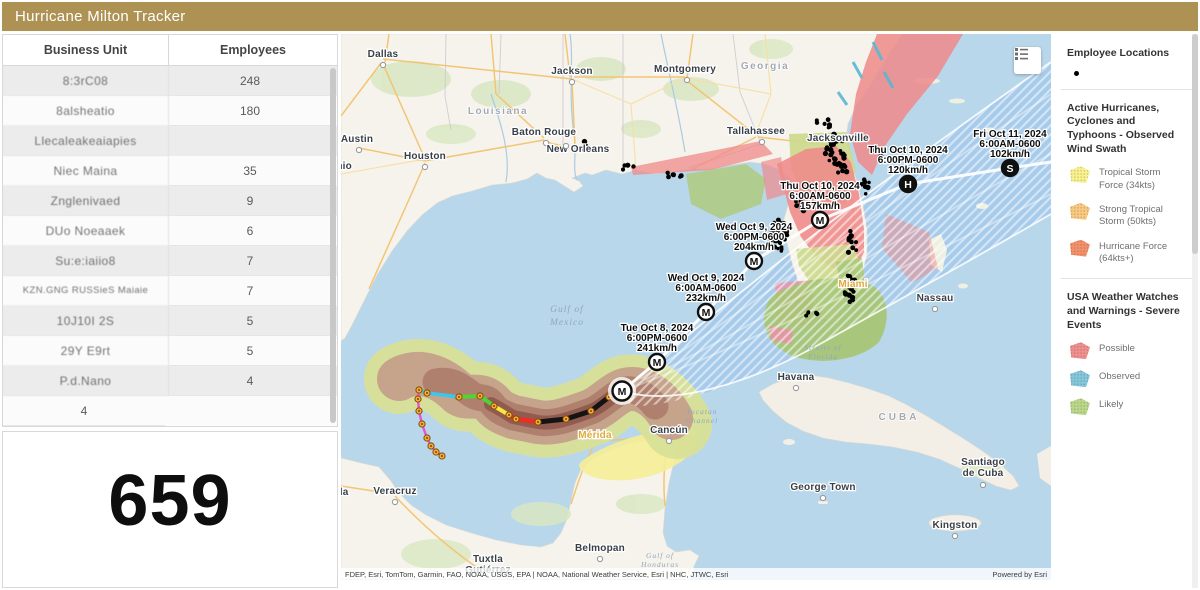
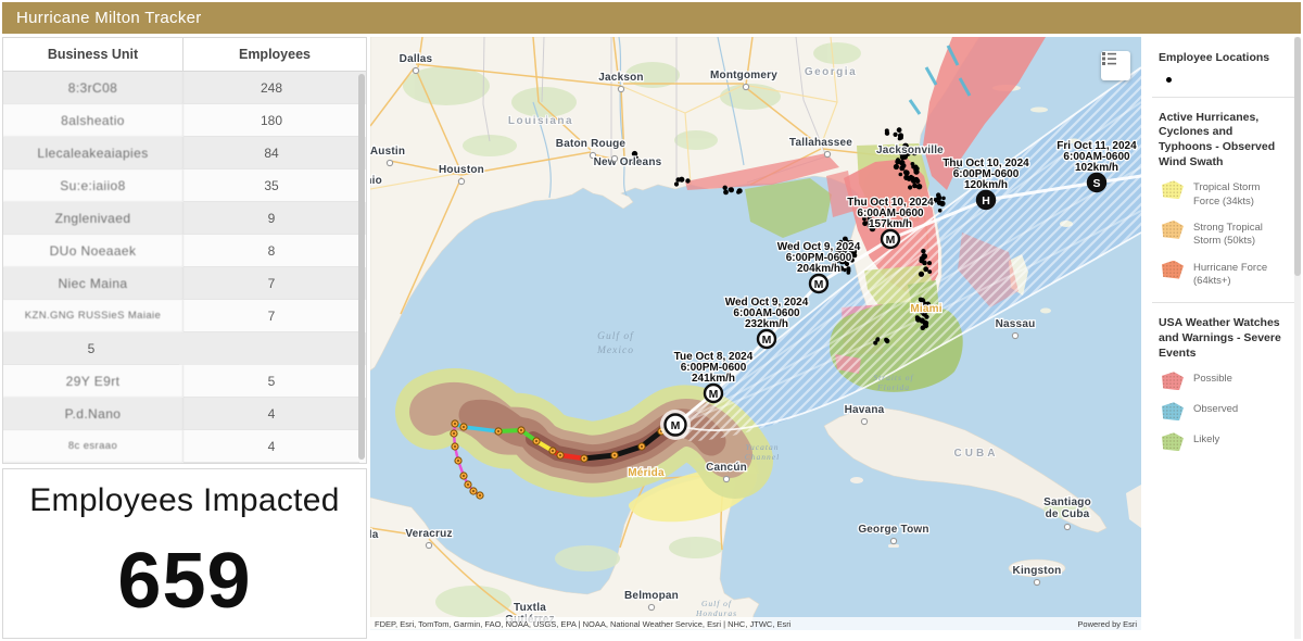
  Hurricane Milton Tracker
  Business Unit
  Employees
  8:3rC08
  248
  8alsheatio
  180
  Llecaleakeaiapies
+ 84
- Niec Maina
+ Su:e:iaiio8
  35
  Znglenivaed
  9
  DUo Noeaaek
- 6
+ 8
- Su:e:iaiio8
+ Niec Maina
  7
  KZN.GNG RUSSieS Maiaie
  7
- 10J10I 2S
  5
  29Y E9rt
  5
  P.d.Nano
  4
+ 8c esraao
  4
+ Employees Impacted
  659
  M
  M
  M
  M
  M
  H
  S
  Dallas
  Jackson
  Montgomery
  Baton Rouge
  New Orleans
  Austin
  Houston
  Tallahassee
  Jacksonville
  Miami
  Nassau
  Havana
  Santiago
  de Cuba
  George Town
  Kingston
  Belmopan
  Tuxtla
  Gutiérrez
  Veracruz
  Mérida
  Cancún
  Louisiana
  Georgia
  CUBA
  Gulf of
  Mexico
  Yucatan
  Channel
  Straits of
  Florida
  Gulf of
  Honduras
  Tue Oct 8, 2024
  6:00PM-0600
  241km/h
  Wed Oct 9, 2024
  6:00AM-0600
  232km/h
  Wed Oct 9, 2024
  6:00PM-0600
  204km/h
  Thu Oct 10, 2024
  6:00AM-0600
  157km/h
  Thu Oct 10, 2024
  6:00PM-0600
  120km/h
  Fri Oct 11, 2024
  6:00AM-0600
  102km/h
  FDEP, Esri, TomTom, Garmin, FAO, NOAA, USGS, EPA | NOAA, National Weather Service, Esri | NHC, JTWC, Esri
  Powered by Esri
  Employee Locations
  Active Hurricanes, Cyclones and Typhoons - Observed Wind Swath
  Tropical Storm Force (34kts)
  Strong Tropical Storm (50kts)
  Hurricane Force (64kts+)
  USA Weather Watches and Warnings - Severe Events
  Possible
  Observed
  Likely
